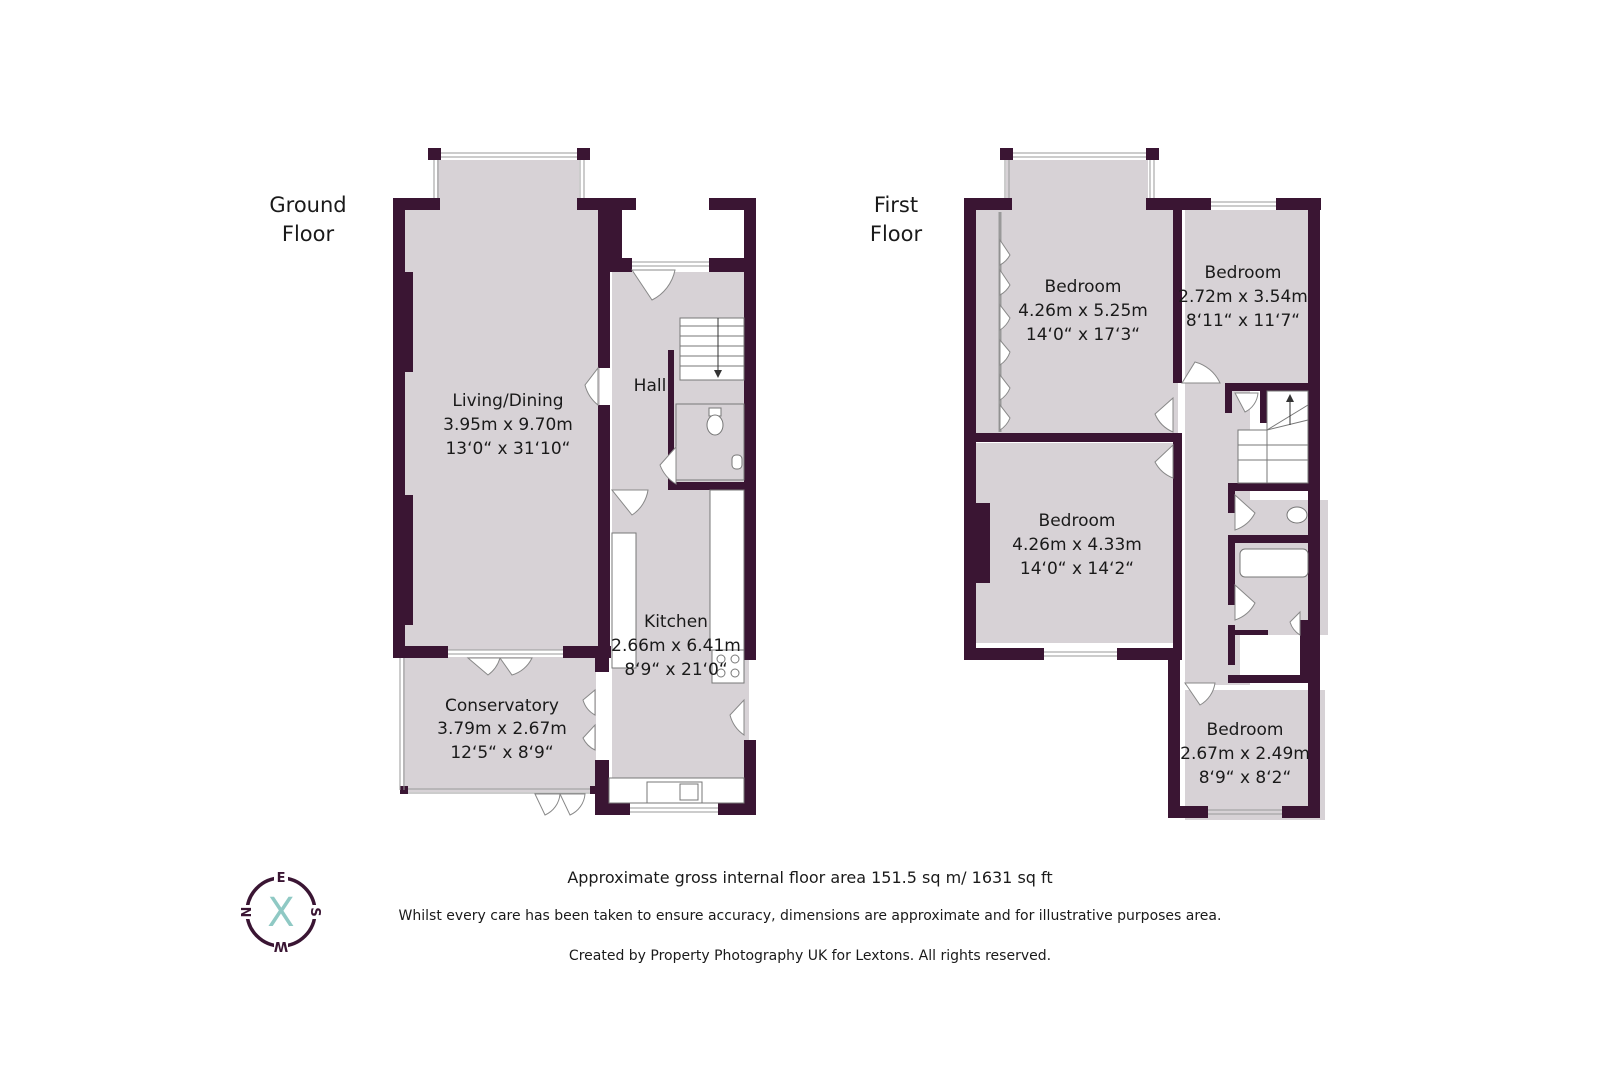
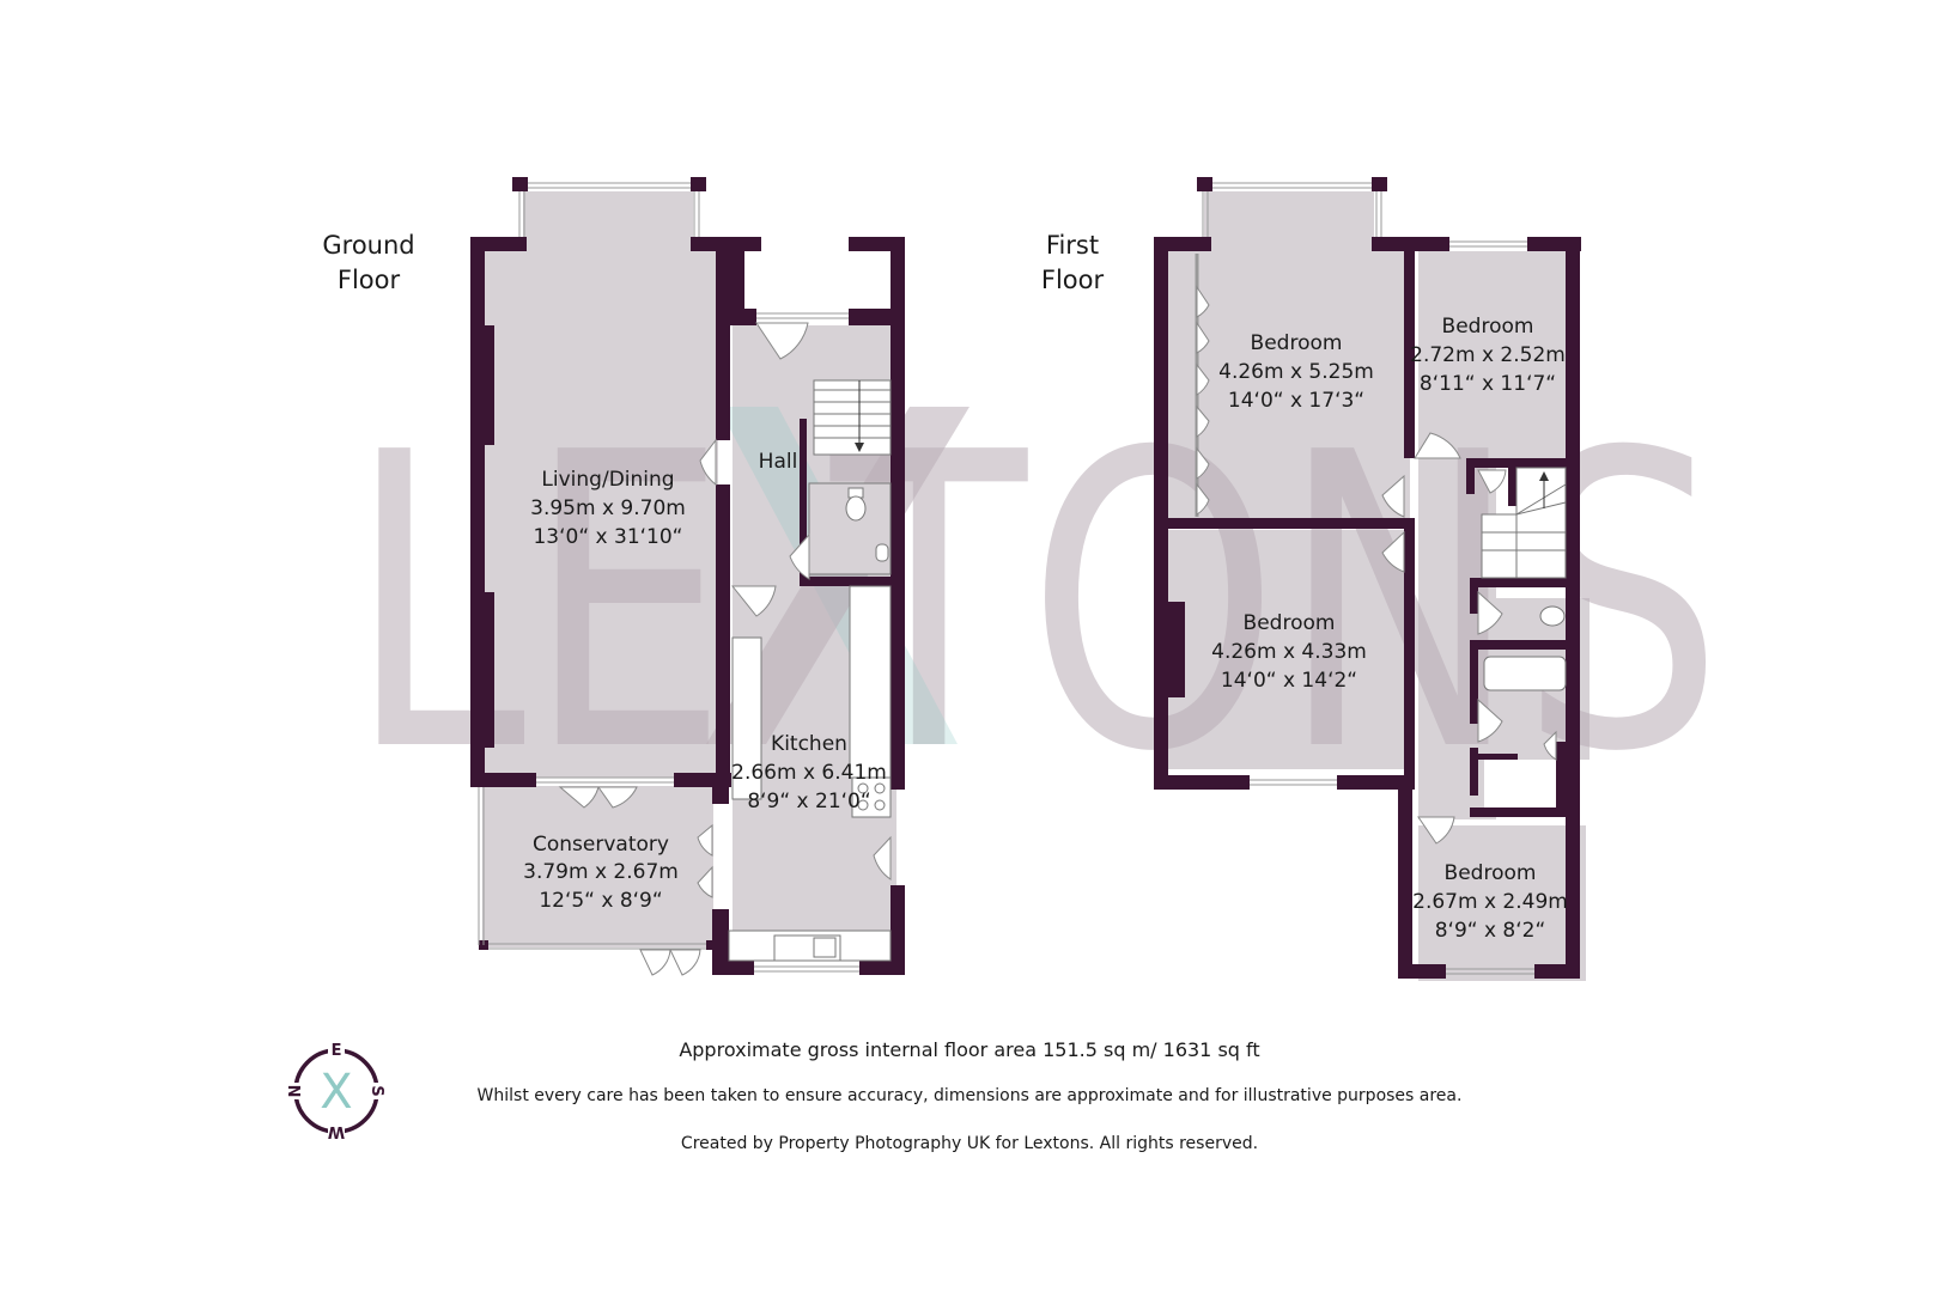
+ LE TONS
  Ground
  Floor
  First
  Floor
  Living/Dining
  3.95m x 9.70m
  13‘0“ x 31‘10“
  Hall
  Kitchen
  2.66m x 6.41m
  8‘9“ x 21‘0“
  Conservatory
  3.79m x 2.67m
  12‘5“ x 8‘9“
  Bedroom
  4.26m x 5.25m
  14‘0“ x 17‘3“
  Bedroom
- 2.72m x 3.54m
+ 2.72m x 2.52m
  8‘11“ x 11‘7“
  Bedroom
  4.26m x 4.33m
  14‘0“ x 14‘2“
  Bedroom
  2.67m x 2.49m
  8‘9“ x 8‘2“
  E
  X
  Approximate gross internal floor area 151.5 sq m/ 1631 sq ft
  Whilst every care has been taken to ensure accuracy, dimensions are approximate and for illustrative purposes area.
  Created by Property Photography UK for Lextons. All rights reserved.
